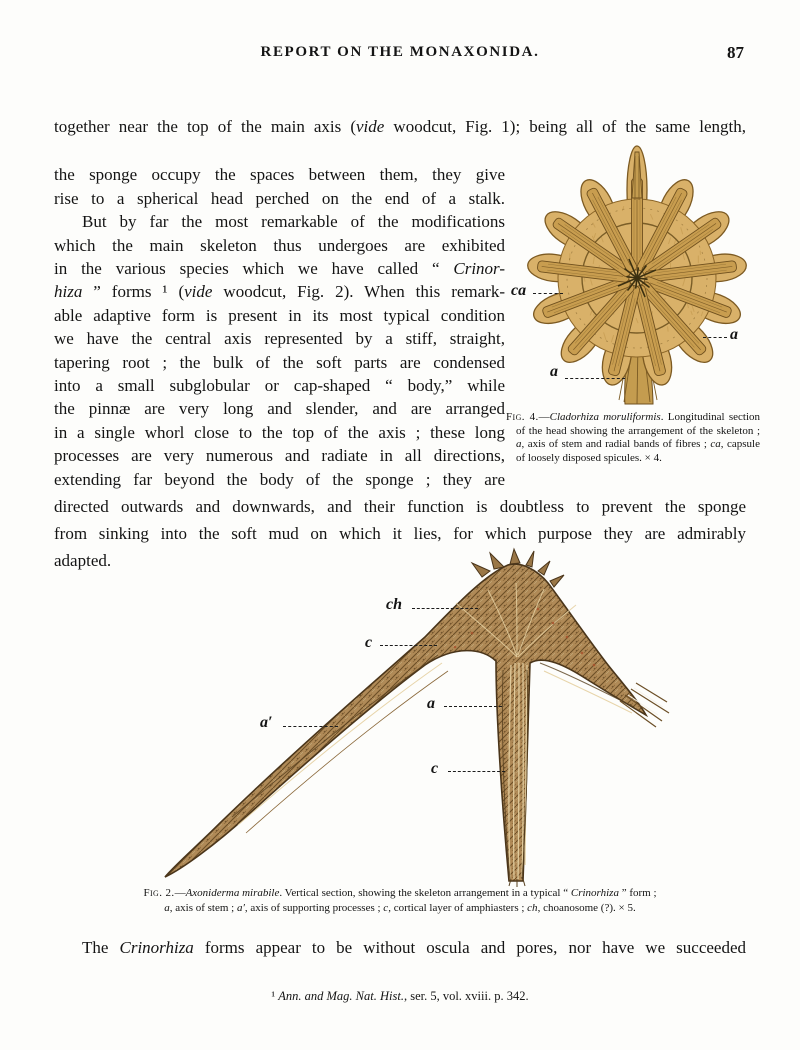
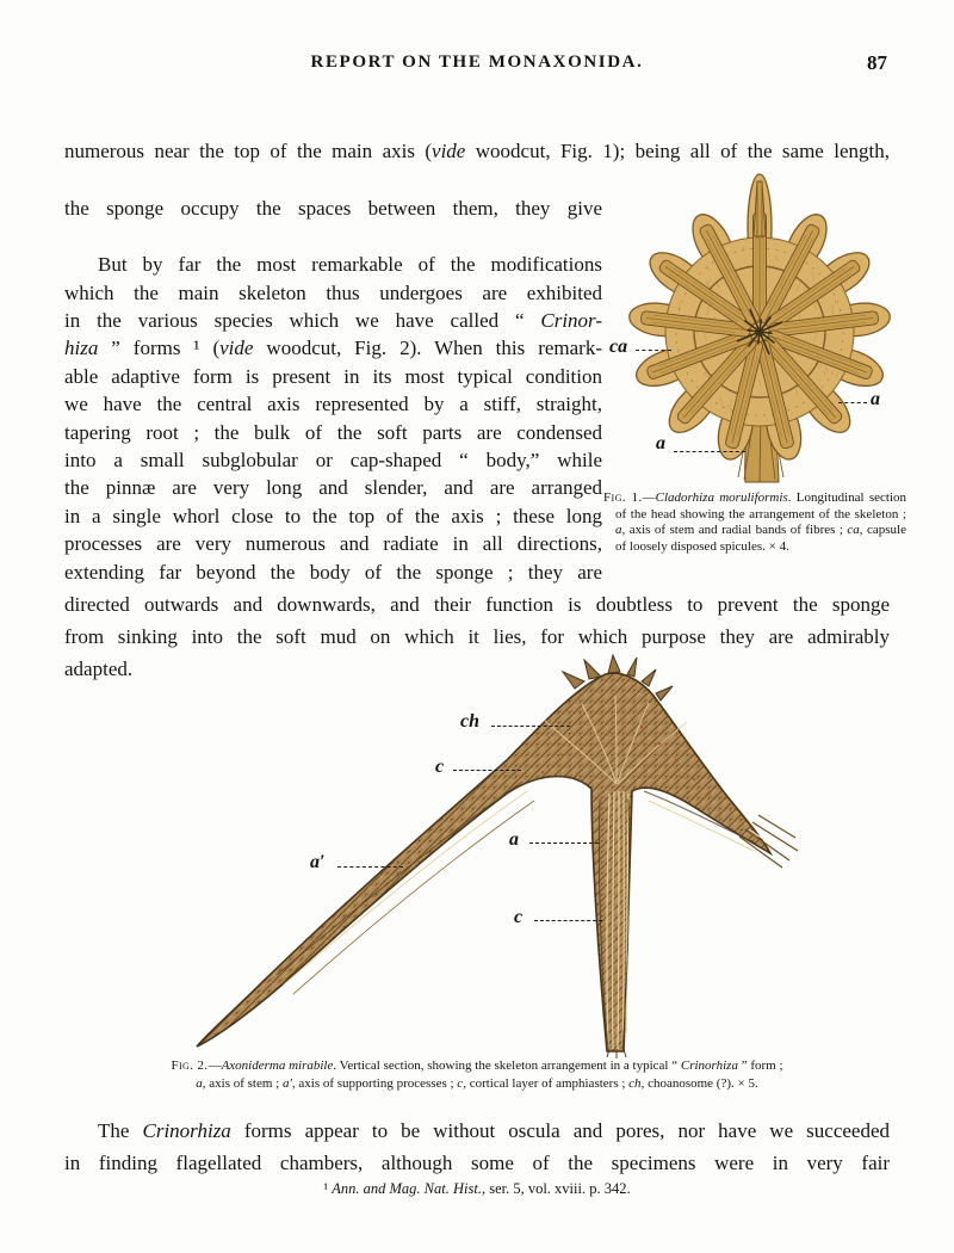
  REPORT ON THE MONAXONIDA.
  87
- together near the top of the main axis (vide woodcut, Fig. 1); being all of the same length,
+ numerous near the top of the main axis (vide woodcut, Fig. 1); being all of the same length,
  the sponge occupy the spaces between them, they give
- rise to a spherical head perched on the end of a stalk.
  But by far the most remarkable of the modifications
  which the main skeleton thus undergoes are exhibited
  in the various species which we have called “ Crinor-
  hiza ” forms ¹ (vide woodcut, Fig. 2). When this remark-
  able adaptive form is present in its most typical condition
  we have the central axis represented by a stiff, straight,
  tapering root ; the bulk of the soft parts are condensed
  into a small subglobular or cap-shaped “ body,” while
  the pinnæ are very long and slender, and are arranged
  in a single whorl close to the top of the axis ; these long
  processes are very numerous and radiate in all directions,
  extending far beyond the body of the sponge ; they are
  directed outwards and downwards, and their function is doubtless to prevent the sponge
  from sinking into the soft mud on which it lies, for which purpose they are admirably
  adapted.
  ca
  a
  a
- Fig. 4.—Cladorhiza moruliformis. Longitudinal section of the head showing the arrangement of the skeleton ; a, axis of stem and radial bands of fibres ; ca, capsule of loosely disposed spicules. × 4.
+ Fig. 1.—Cladorhiza moruliformis. Longitudinal section of the head showing the arrangement of the skeleton ; a, axis of stem and radial bands of fibres ; ca, capsule of loosely disposed spicules. × 4.
  ch
  c
  a
  a′
  c
  Fig. 2.—Axoniderma mirabile. Vertical section, showing the skeleton arrangement in a typical “ Crinorhiza ” form ;
  a, axis of stem ; a′, axis of supporting processes ; c, cortical layer of amphiasters ; ch, choanosome (?). × 5.
  The Crinorhiza forms appear to be without oscula and pores, nor have we succeeded
+ in finding flagellated chambers, although some of the specimens were in very fair
  ¹ Ann. and Mag. Nat. Hist., ser. 5, vol. xviii. p. 342.
